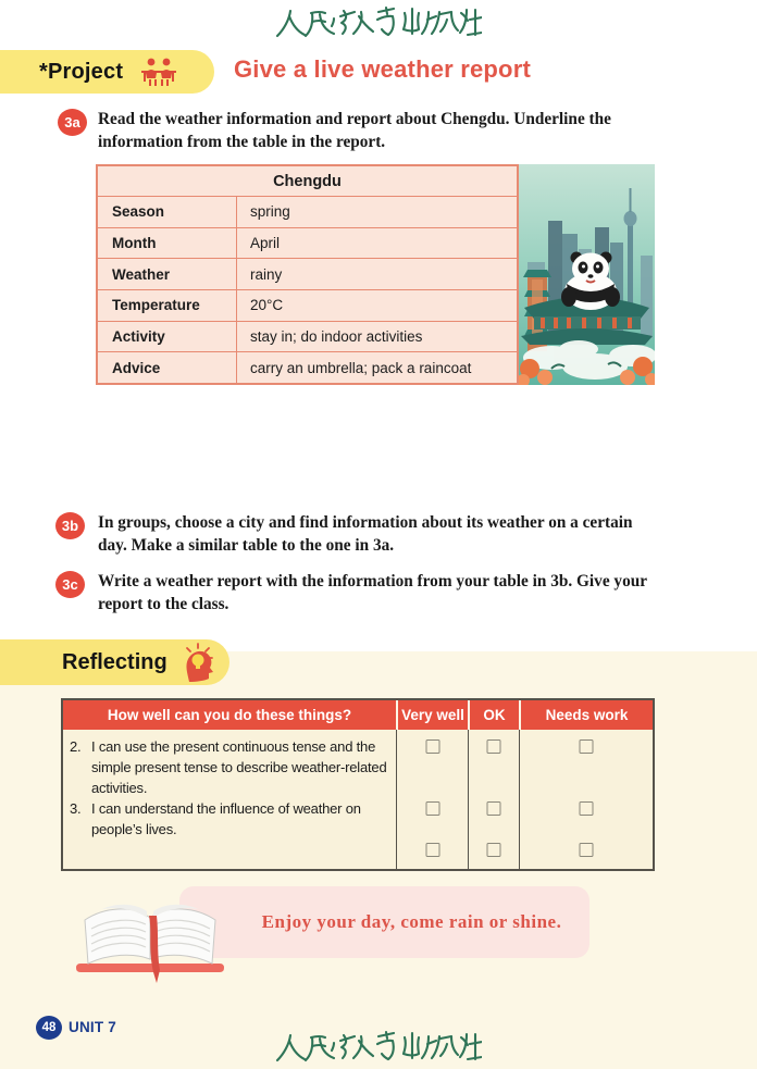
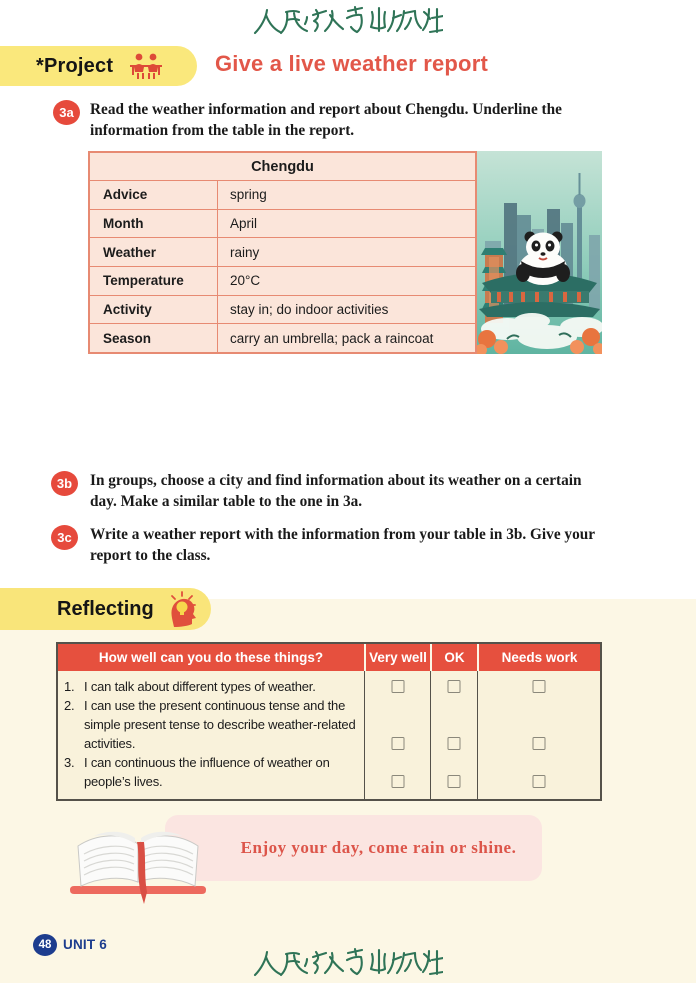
  *Project
  Give a live weather report
  3a
  Read the weather information and report about Chengdu. Underline the
  information from the table in the report.
  Chengdu
- Season
+ Advice
  spring
  Month
  April
  Weather
  rainy
  Temperature
  20°C
  Activity
  stay in; do indoor activities
- Advice
+ Season
  carry an umbrella; pack a raincoat
  3b
  In groups, choose a city and find information about its weather on a certain
  day. Make a similar table to the one in 3a.
  3c
  Write a weather report with the information from your table in 3b. Give your
  report to the class.
  Reflecting
  How well can you do these things?
  Very well
  OK
  Needs work
+ 1.
+ I can talk about different types of weather.
  2.
  I can use the present continuous tense and the simple present tense to describe weather-related activities.
  3.
- I can understand the influence of weather on people’s lives.
+ I can continuous the influence of weather on people’s lives.
  Enjoy your day, come rain or shine.
  48
- UNIT 7
+ UNIT 6
